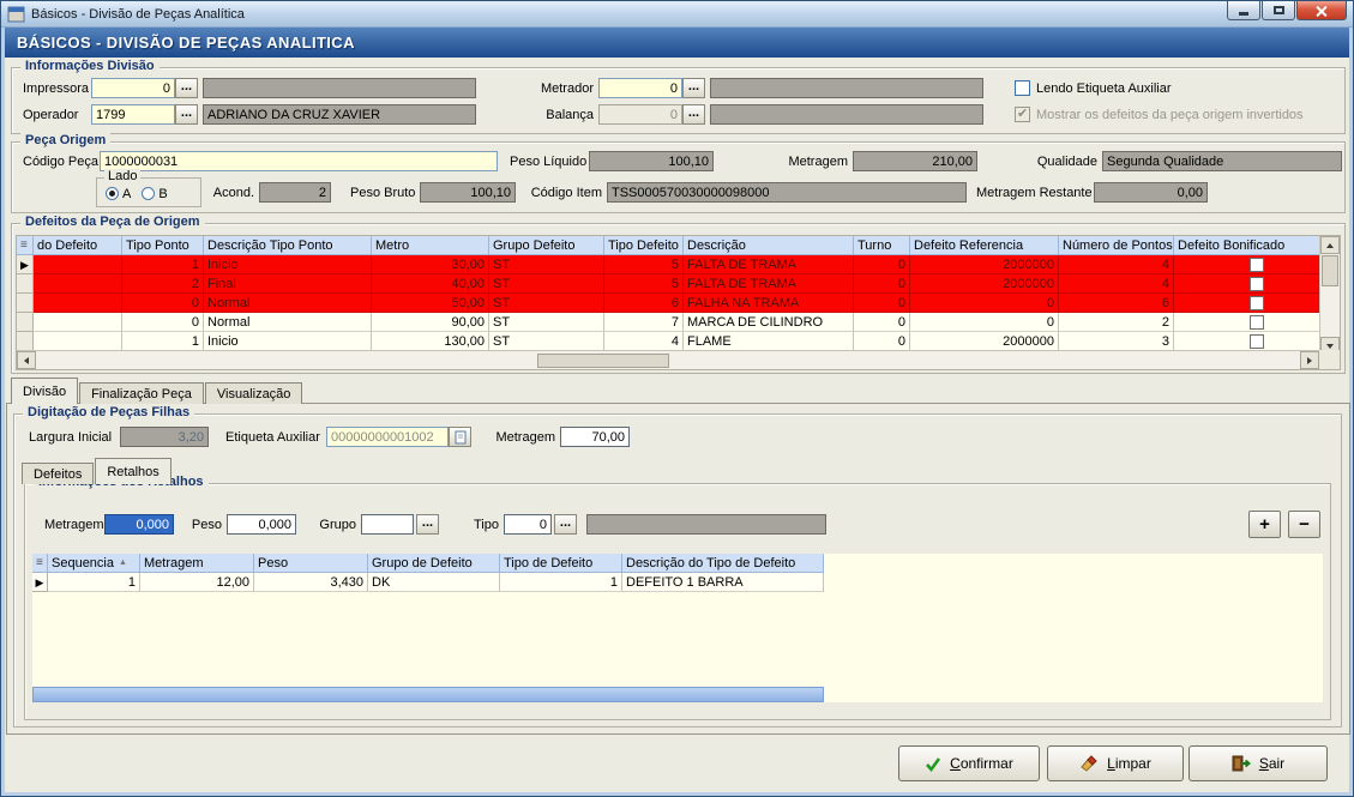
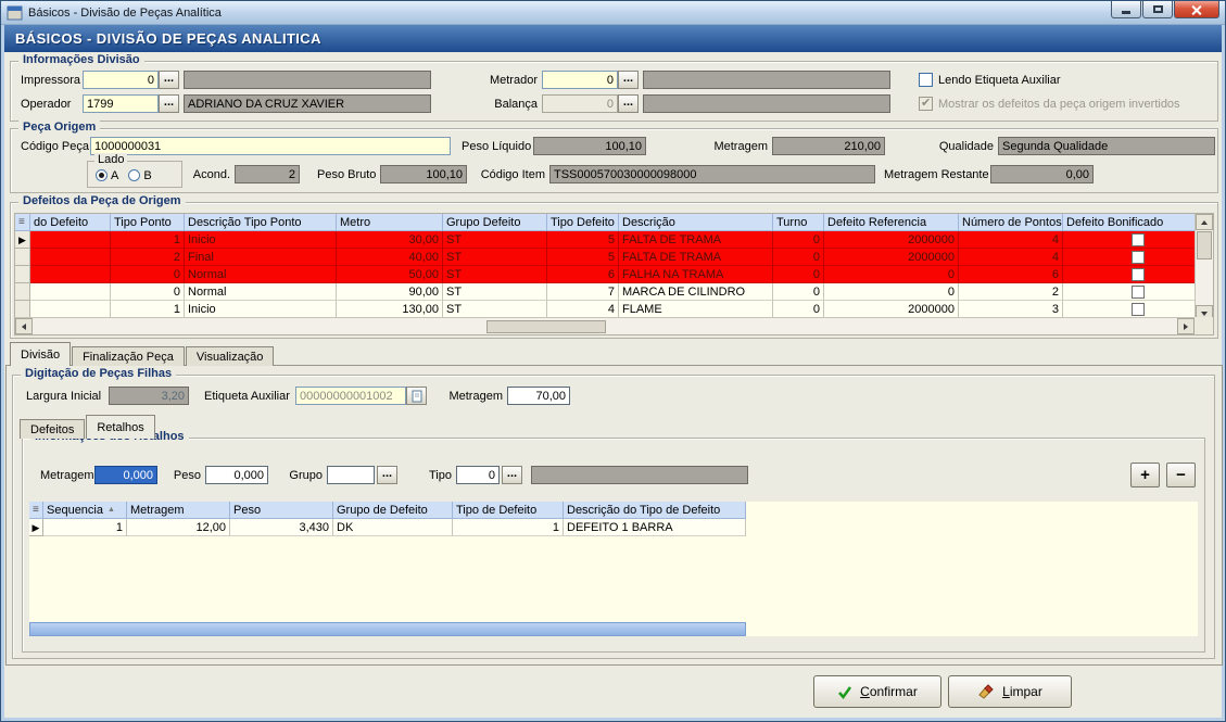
  Básicos - Divisão de Peças Analítica
  BÁSICOS - DIVISÃO DE PEÇAS ANALITICA
  Informações Divisão
  Impressora
  0
  ...
  Metrador
  0
  ...
  Lendo Etiqueta Auxiliar
  Operador
  1799
  ...
  ADRIANO DA CRUZ XAVIER
  Balança
  0
  ...
  Mostrar os defeitos da peça origem invertidos
  Peça Origem
  Código Peça
  1000000031
  Peso Líquido
  100,10
  Metragem
  210,00
  Qualidade
  Segunda Qualidade
  Lado
  A
  B
  Acond.
  2
  Peso Bruto
  100,10
  Código Item
  TSS000570030000098000
  Metragem Restante
  0,00
  Defeitos da Peça de Origem
  ≡
  do Defeito
  Tipo Ponto
  Descrição Tipo Ponto
  Metro
  Grupo Defeito
  Tipo Defeito
  Descrição
  Turno
  Defeito Referencia
  Número de Pontos
  Defeito Bonificado
  ▶
  1
  Inicio
  30,00
  ST
  5
  FALTA DE TRAMA
  0
  2000000
  4
  2
  Final
  40,00
  ST
  5
  FALTA DE TRAMA
  0
  2000000
  4
  0
  Normal
  50,00
  ST
  6
  FALHA NA TRAMA
  0
  0
  6
  0
  Normal
  90,00
  ST
  7
  MARCA DE CILINDRO
  0
  0
  2
  1
  Inicio
  130,00
  ST
  4
  FLAME
  0
  2000000
  3
  Divisão
  Finalização Peça
  Visualização
  Digitação de Peças Filhas
  Largura Inicial
  3,20
  Etiqueta Auxiliar
  00000000001002
  Metragem
  70,00
  Defeitos
  Retalhos
  Metragem
  0,000
  Peso
  0,000
  Grupo
  ...
  Tipo
  0
  ...
  +
  −
  ≡
  Sequencia
  Metragem
  Peso
  Grupo de Defeito
  Tipo de Defeito
  Descrição do Tipo de Defeito
  ▶
  1
  12,00
  3,430
  DK
  1
  DEFEITO 1 BARRA
  Confirmar
  Limpar
- Sair
